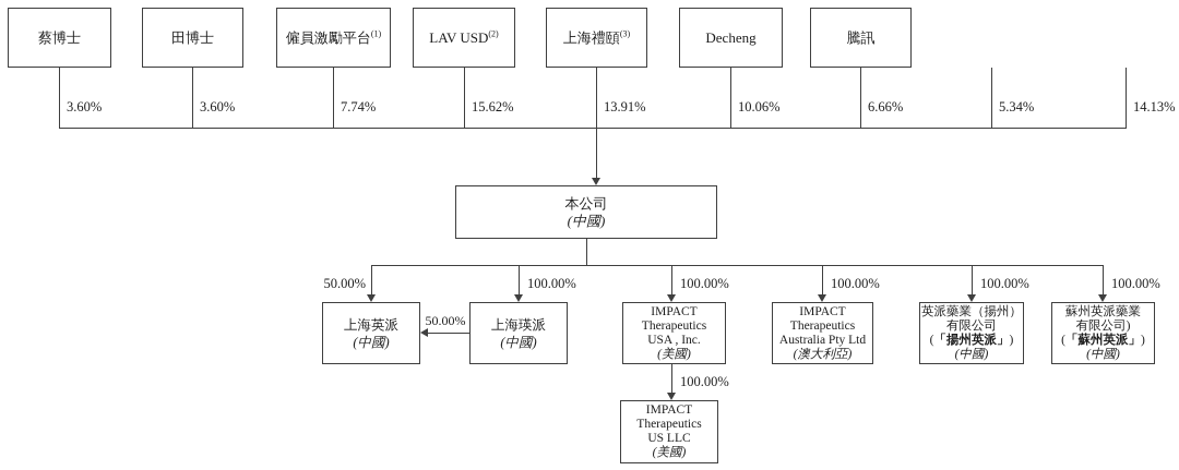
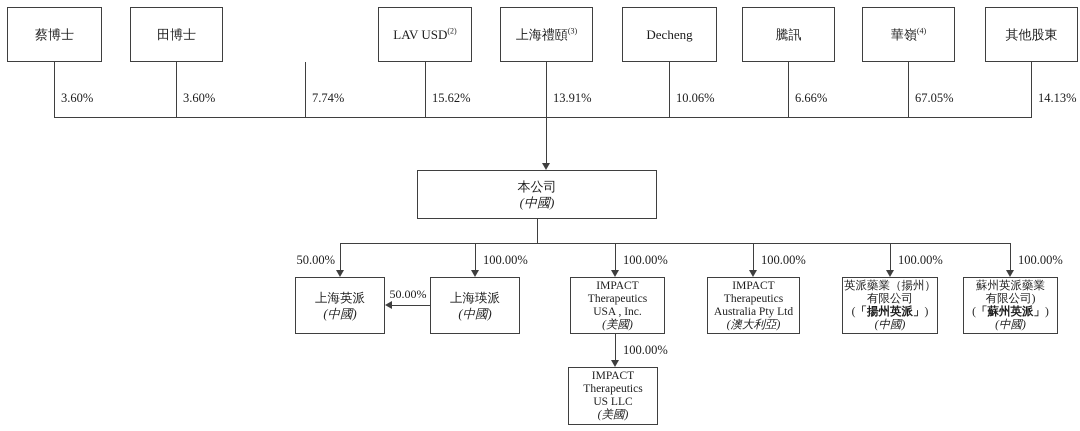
  蔡博士
  田博士
- 僱員激勵平台(1)
  LAV USD(2)
  上海禮頤(3)
  Decheng
  騰訊
+ 華嶺(4)
+ 其他股東
  3.60%
  3.60%
  7.74%
  15.62%
  13.91%
  10.06%
  6.66%
- 5.34%
+ 67.05%
  14.13%
  本公司
  (中國)
  50.00%
  100.00%
  100.00%
  100.00%
  100.00%
  100.00%
  上海英派
  (中國)
  上海瑛派
  (中國)
  IMPACT
  Therapeutics
  USA , Inc.
  (美國)
  IMPACT
  Therapeutics
  Australia Pty Ltd
  (澳大利亞)
  英派藥業（揚州）
  有限公司
  (「揚州英派」)
  (中國)
  蘇州英派藥業
  有限公司)
  (「蘇州英派」)
  (中國)
  50.00%
  100.00%
  IMPACT
  Therapeutics
  US LLC
  (美國)
